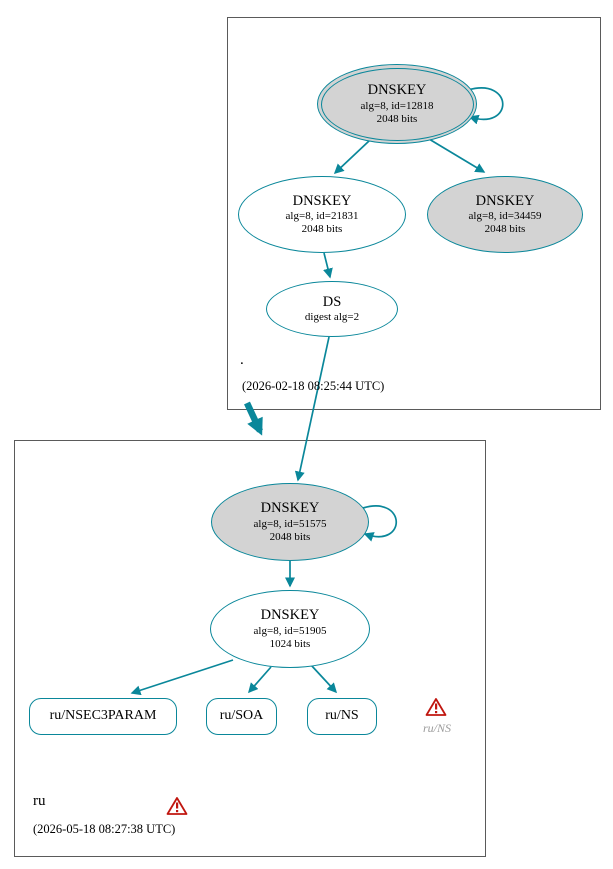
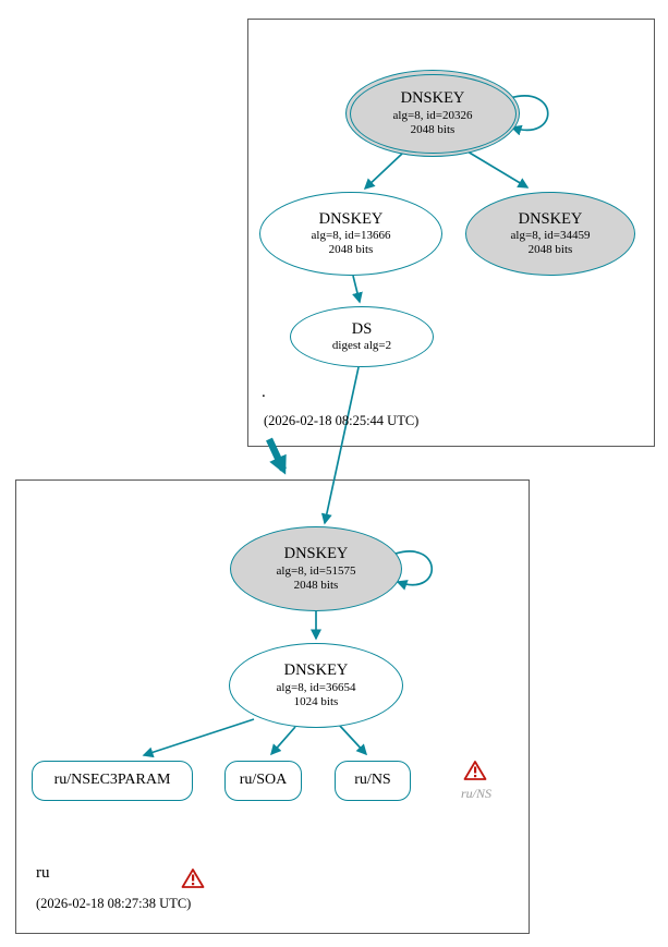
  DNSKEY
- alg=8, id=12818
+ alg=8, id=20326
  2048 bits
  DNSKEY
- alg=8, id=21831
+ alg=8, id=13666
  2048 bits
  DNSKEY
  alg=8, id=34459
  2048 bits
  DS
  digest alg=2
  .
  (2026-02-18 08:25:44 UTC)
  DNSKEY
  alg=8, id=51575
  2048 bits
  DNSKEY
- alg=8, id=51905
+ alg=8, id=36654
  1024 bits
  ru/NSEC3PARAM
  ru/SOA
  ru/NS
  ru/NS
  ru
- (2026-05-18 08:27:38 UTC)
+ (2026-02-18 08:27:38 UTC)
